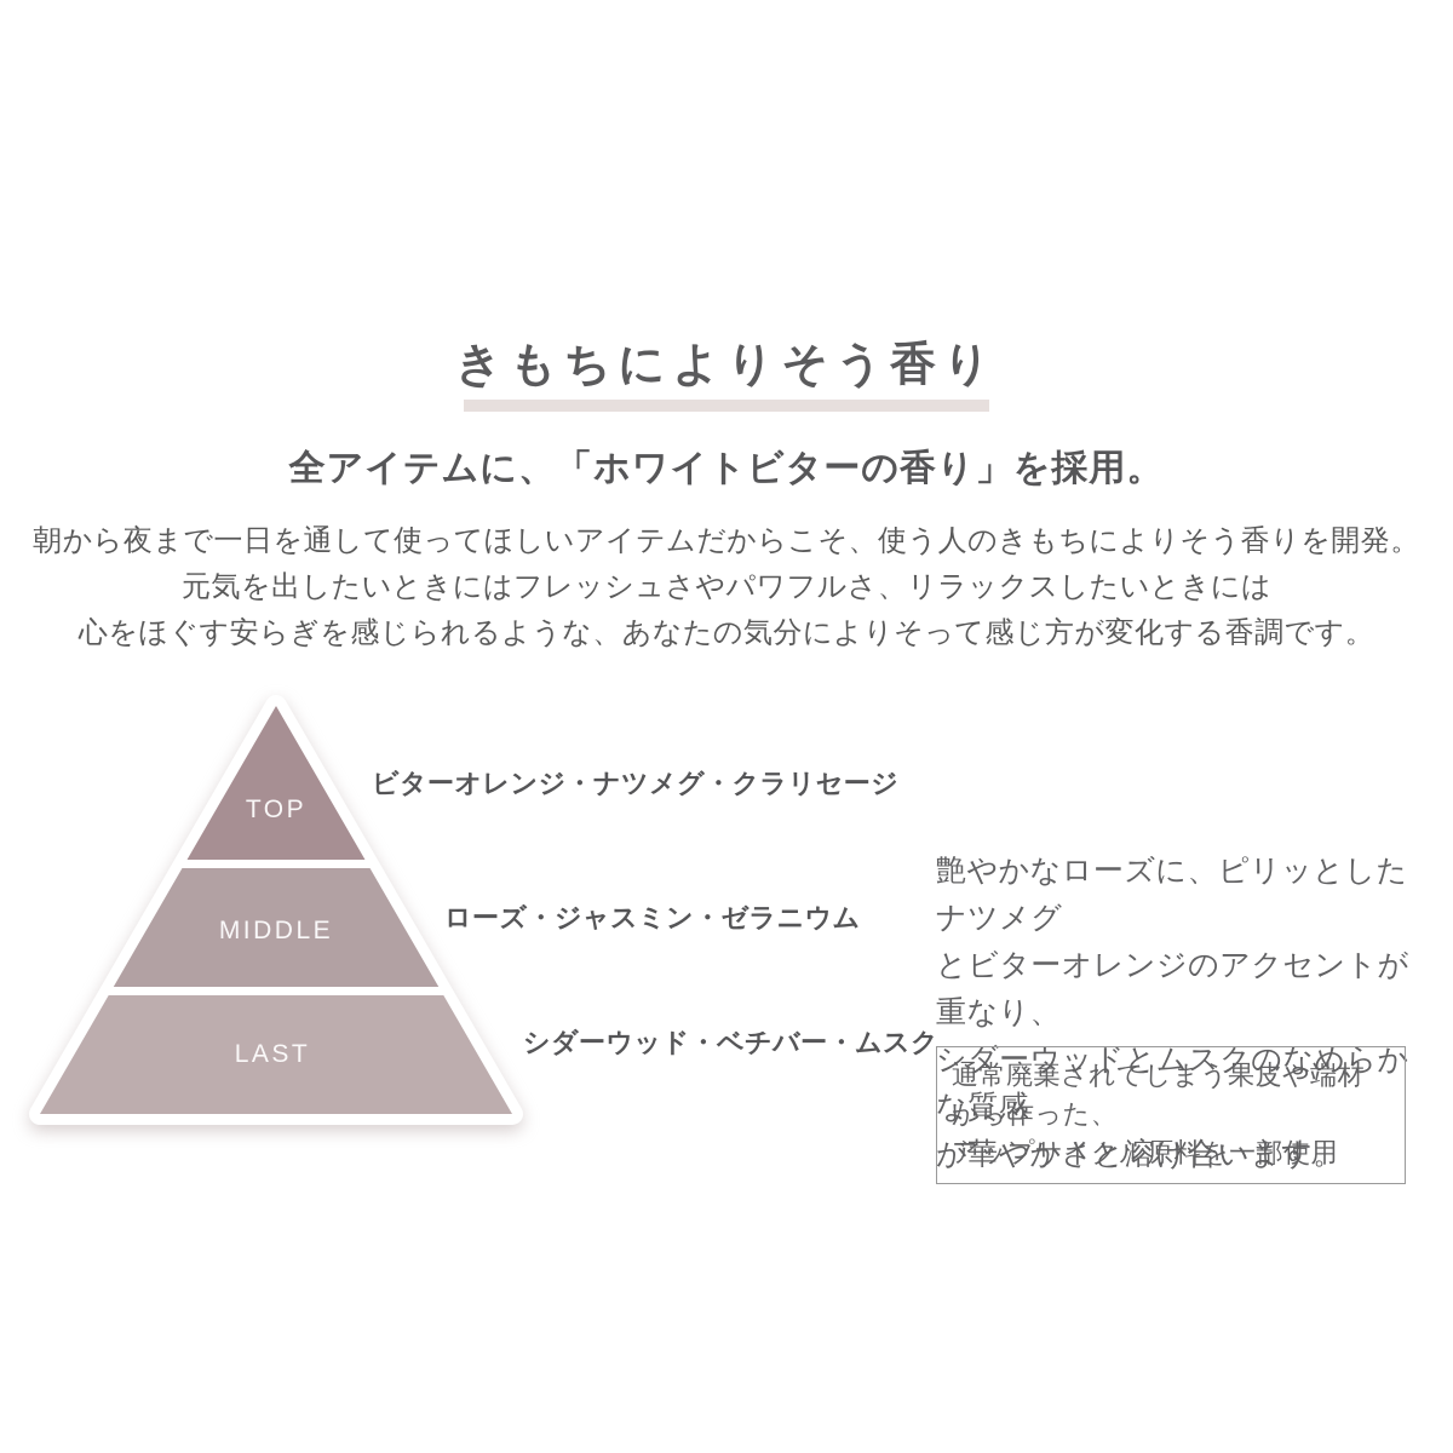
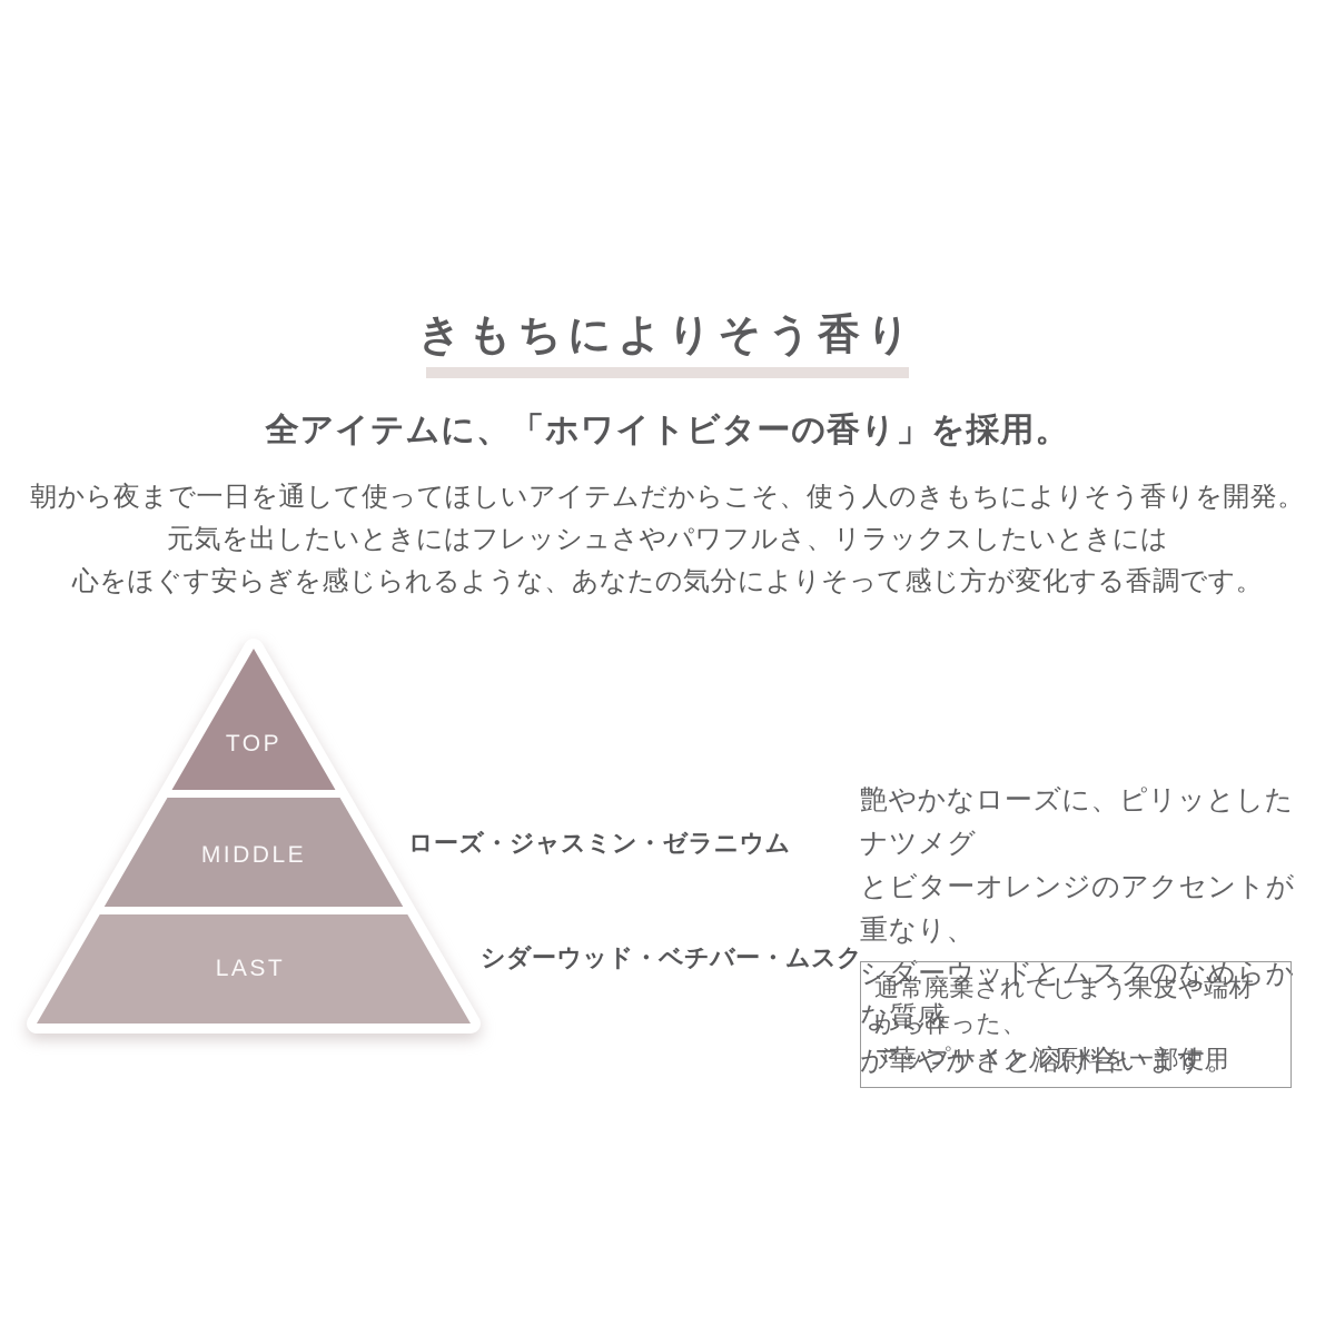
  きもちによりそう香り
  全アイテムに、「ホワイトビターの香り」を採用。
  朝から夜まで一日を通して使ってほしいアイテムだからこそ、使う人のきもちによりそう香りを開発。
  元気を出したいときにはフレッシュさやパワフルさ、リラックスしたいときには
  心をほぐす安らぎを感じられるような、あなたの気分によりそって感じ方が変化する香調です。
  TOP
  MIDDLE
  LAST
- ビターオレンジ・ナツメグ・クラリセージ
  ローズ・ジャスミン・ゼラニウム
  シダーウッド・ベチバー・ムスク
  艶やかなローズに、ピリッとしたナツメグ
  とビターオレンジのアクセントが重なり、
  シダーウッドとムスクのなめらかな質感
  が華やかさと溶け合います。
  通常廃棄されてしまう果皮や端材から作った、
  アップサイクル原料を一部使用
